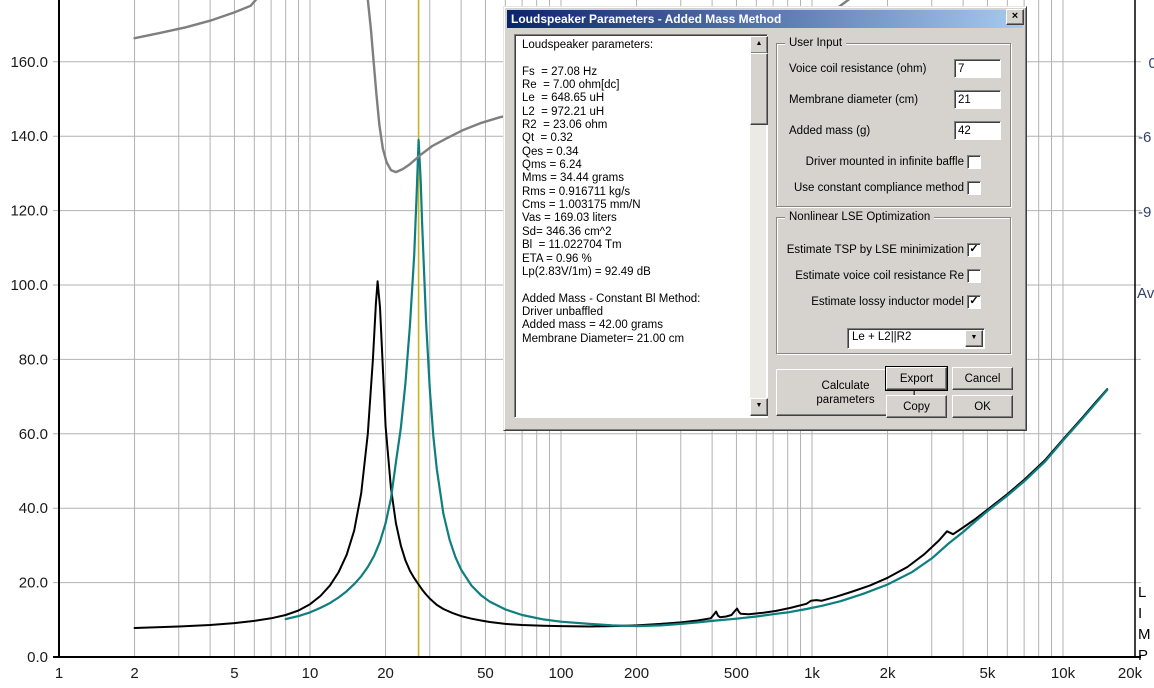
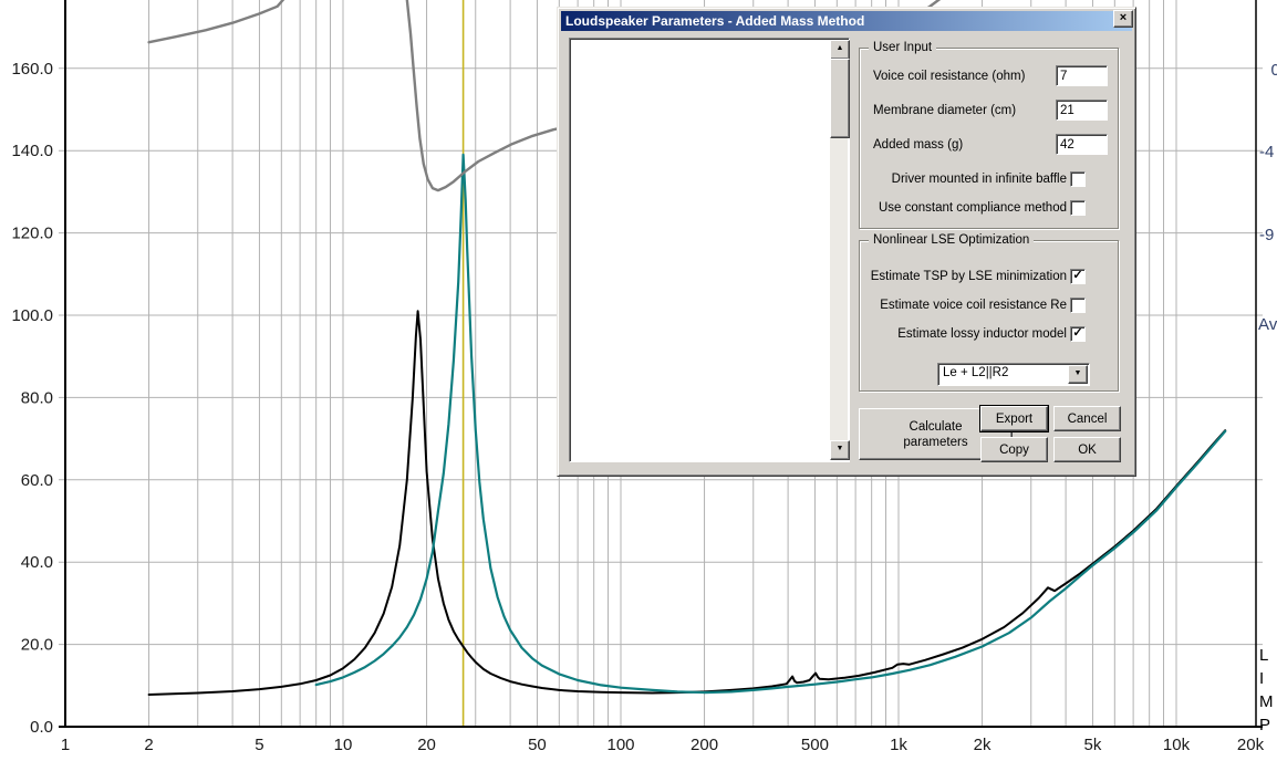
  0.0
  20.0
  40.0
  60.0
  80.0
  100.0
  120.0
  140.0
  160.0
  1
  2
  5
  10
  20
  50
  100
  200
  500
  1k
  2k
  5k
  10k
  20k
  0
- -6
+ -4
  -9
  Av
  L
  I
  M
  P
  Loudspeaker Parameters - Added Mass Method
  ×
- Loudspeaker parameters:
- Fs = 27.08 Hz
- Re = 7.00 ohm[dc]
- Le = 648.65 uH
- L2 = 972.21 uH
- R2 = 23.06 ohm
- Qt = 0.32
- Qes = 0.34
- Qms = 6.24
- Mms = 34.44 grams
- Rms = 0.916711 kg/s
- Cms = 1.003175 mm/N
- Vas = 169.03 liters
- Sd= 346.36 cm^2
- Bl = 11.022704 Tm
- ETA = 0.96 %
- Lp(2.83V/1m) = 92.49 dB
- Added Mass - Constant Bl Method:
- Driver unbaffled
- Added mass = 42.00 grams
- Membrane Diameter= 21.00 cm
  User Input
  Voice coil resistance (ohm)
  7
  Membrane diameter (cm)
  21
  Added mass (g)
  42
  Driver mounted in infinite baffle
  Use constant compliance method
  Nonlinear LSE Optimization
  Estimate TSP by LSE minimization
  ✓
  Estimate voice coil resistance Re
  Estimate lossy inductor model
  ✓
  Le + L2||R2
  Calculate parameters
  Export
  Cancel
  Copy
  OK
